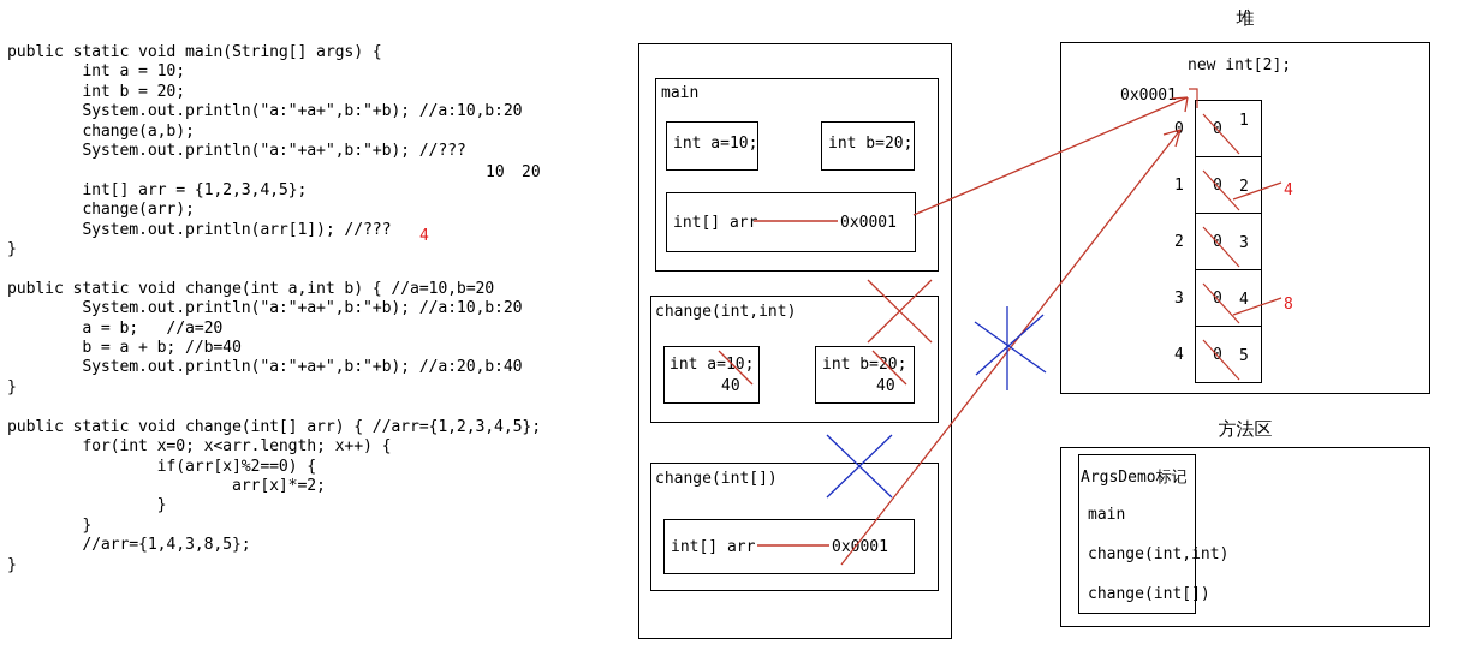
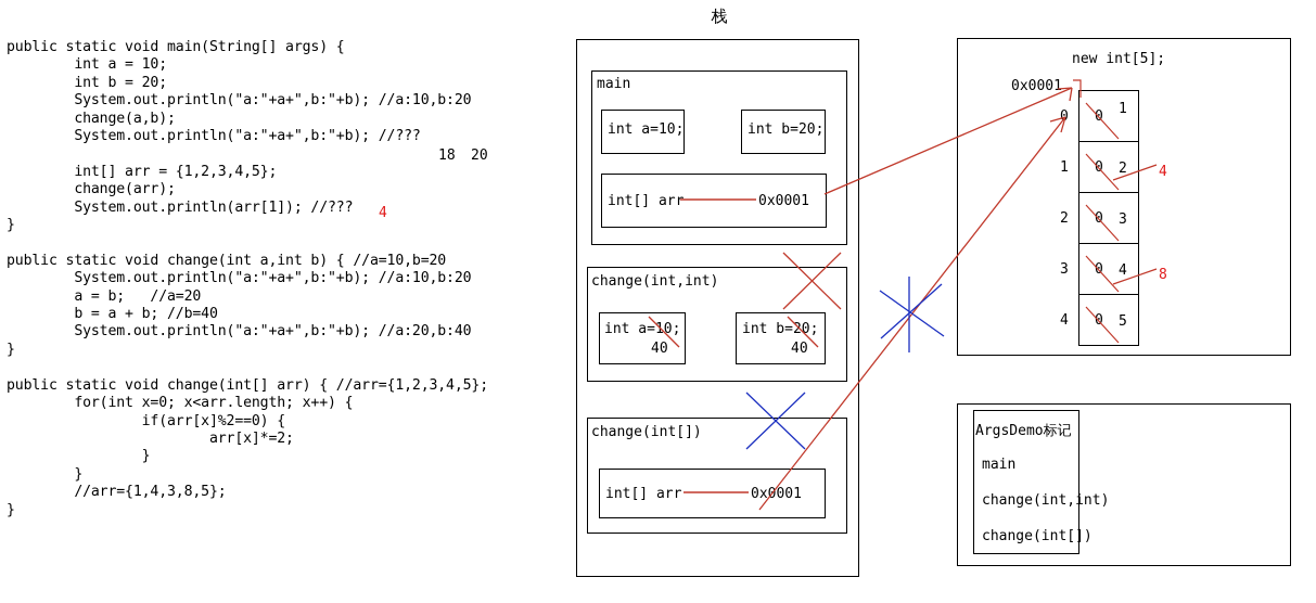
  public static void main(String[] args) {
  int a = 10;
  int b = 20;
  System.out.println("a:"+a+",b:"+b); //a:10,b:20
  change(a,b);
  System.out.println("a:"+a+",b:"+b); //???
  int[] arr = {1,2,3,4,5};
  change(arr);
  System.out.println(arr[1]); //???
  }
  public static void change(int a,int b) { //a=10,b=20
  System.out.println("a:"+a+",b:"+b); //a:10,b:20
  a = b; //a=20
  b = a + b; //b=40
  System.out.println("a:"+a+",b:"+b); //a:20,b:40
  }
  public static void change(int[] arr) { //arr={1,2,3,4,5};
  for(int x=0; x<arr.length; x++) {
  if(arr[x]%2==0) {
  arr[x]*=2;
  }
  }
  //arr={1,4,3,8,5};
  }
- 10
+ 18
  20
  4
+ 栈
  main
  int a=10;
  int b=20;
  int[] arr
  0x0001
  change(int,int)
  int a=10;
  40
  int b=20;
  40
  change(int[])
  int[] arr
  0x001
- 堆
- new int[2];
+ new int[5];
  0x0001
  0
  1
  2
  3
  4
  1
  2
  3
  4
  5
  4
  8
- 方法区
  ArgsDemo标记
  main
  change(int,int)
  change(int[])
